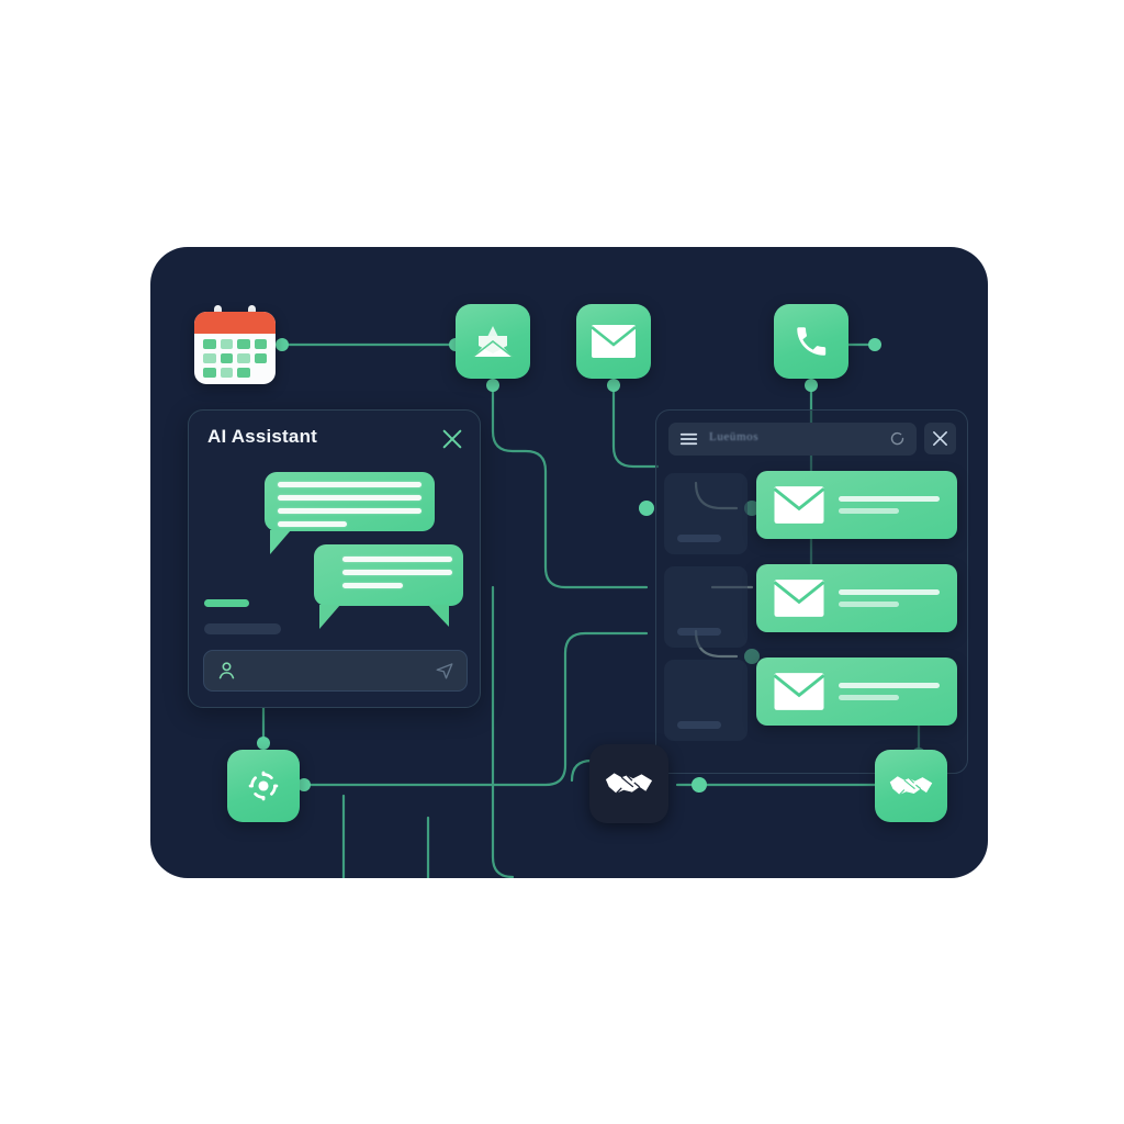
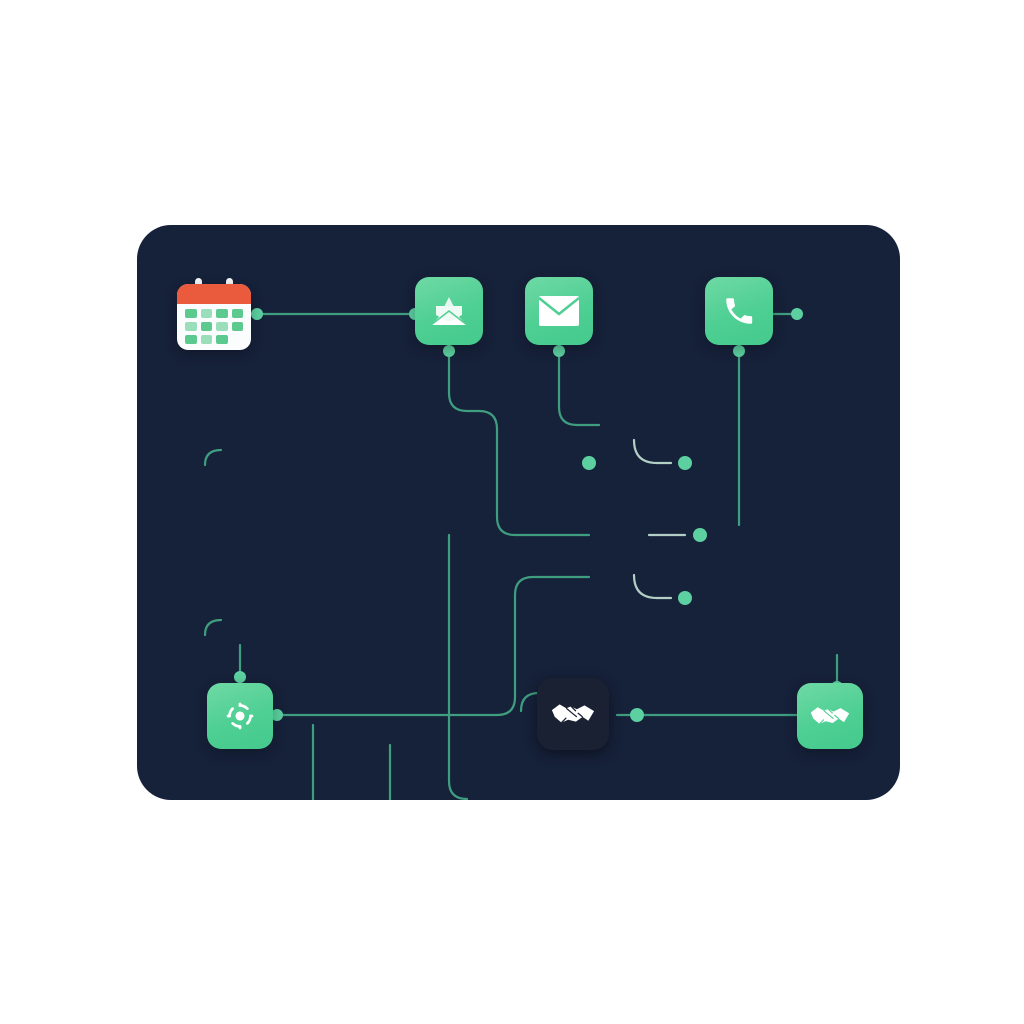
- AI Assistant
- Lueümos
